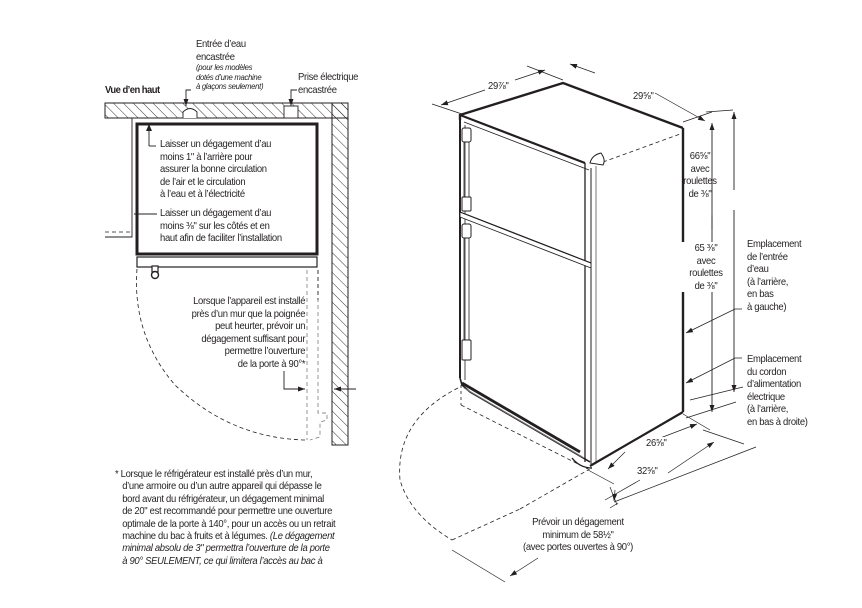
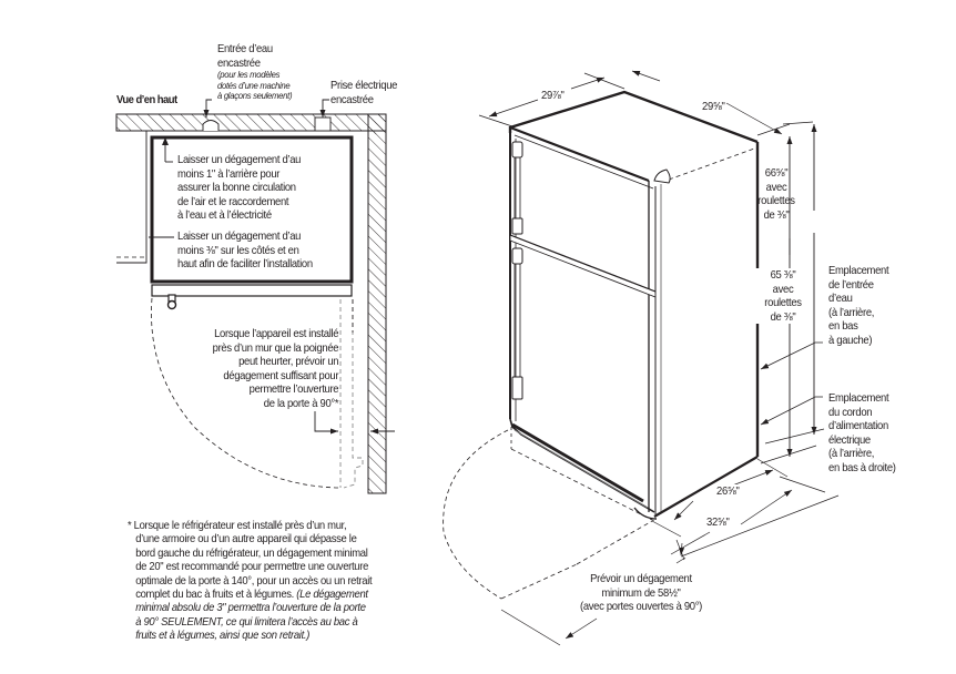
  Entrée d’eau
  encastrée
  (pour les modèles
  dotés d’une machine
  à glaçons seulement)
  Prise électrique
  encastrée
  Vue d’en haut
  Laisser un dégagement d’au
  moins 1" à l’arrière pour
  assurer la bonne circulation
- de l’air et le circulation
+ de l’air et le raccordement
  à l’eau et à l’électricité
  Laisser un dégagement d’au
  moins ⅜" sur les côtés et en
  haut afin de faciliter l’installation
  Lorsque l’appareil est installé
  près d’un mur que la poignée
  peut heurter, prévoir un
  dégagement suffisant pour
  permettre l’ouverture
  de la porte à 90°*
  * Lorsque le réfrigérateur est installé près d’un mur,
  d’une armoire ou d’un autre appareil qui dépasse le
- bord avant du réfrigérateur, un dégagement minimal
+ bord gauche du réfrigérateur, un dégagement minimal
  de 20" est recommandé pour permettre une ouverture
  optimale de la porte à 140°, pour un accès ou un retrait
- machine du bac à fruits et à légumes. (Le dégagement
+ complet du bac à fruits et à légumes. (Le dégagement
  minimal absolu de 3" permettra l’ouverture de la porte
  à 90° SEULEMENT, ce qui limitera l’accès au bac à
+ fruits et à légumes, ainsi que son retrait.)
  29⅞"
  29⅝"
  66⅝"
  avec
  roulettes
  de ⅜"
  65 ⅜"
  avec
  roulettes
  de ⅜"
  Emplacement
  de l’entrée
  d’eau
  (à l’arrière,
  en bas
  à gauche)
  Emplacement
  du cordon
  d’alimentation
  électrique
  (à l’arrière,
  en bas à droite)
  26⅝"
  32⅝"
  Prévoir un dégagement
  minimum de 58½"
  (avec portes ouvertes à 90°)
